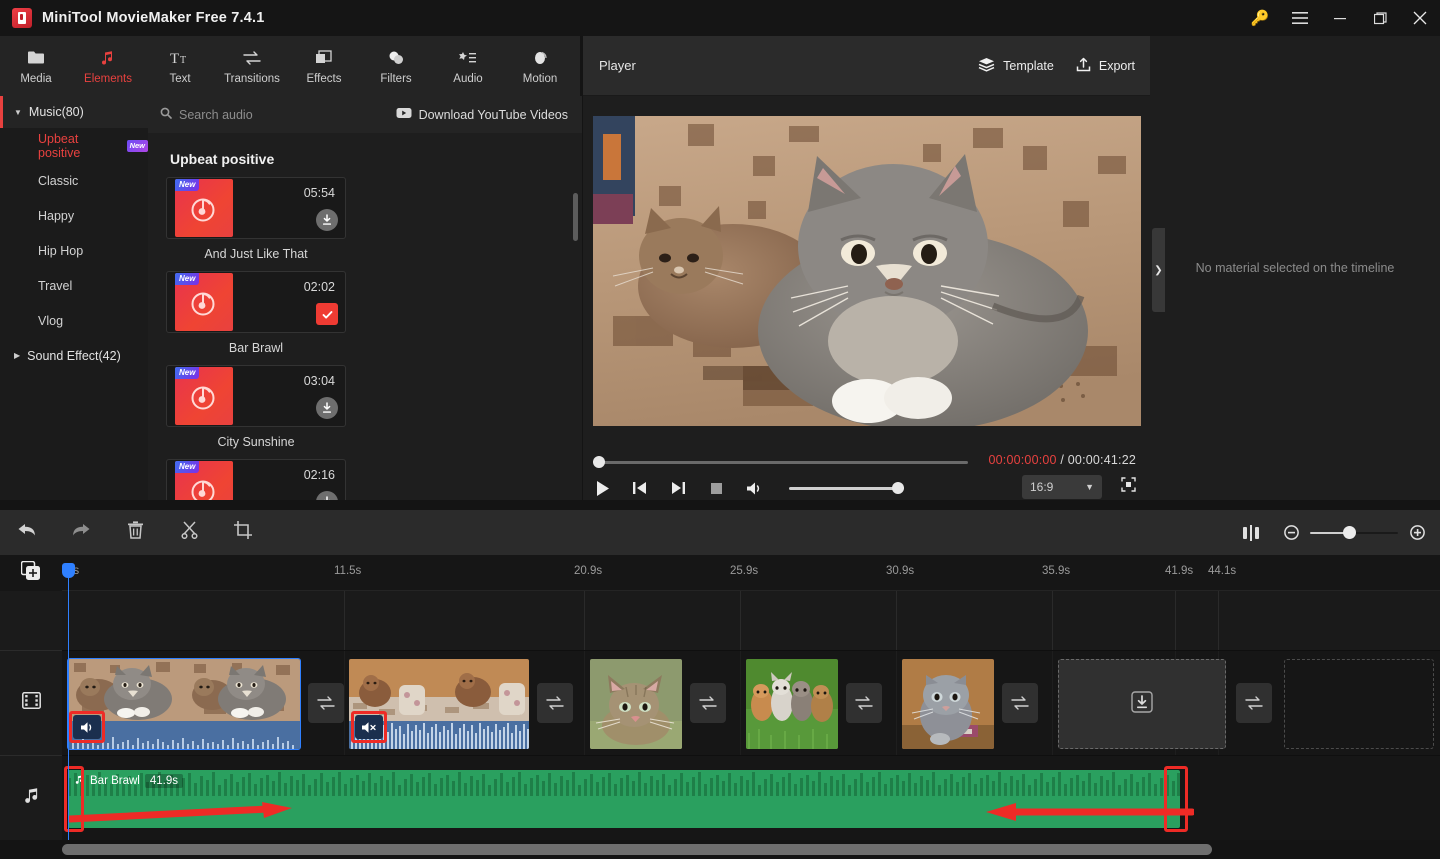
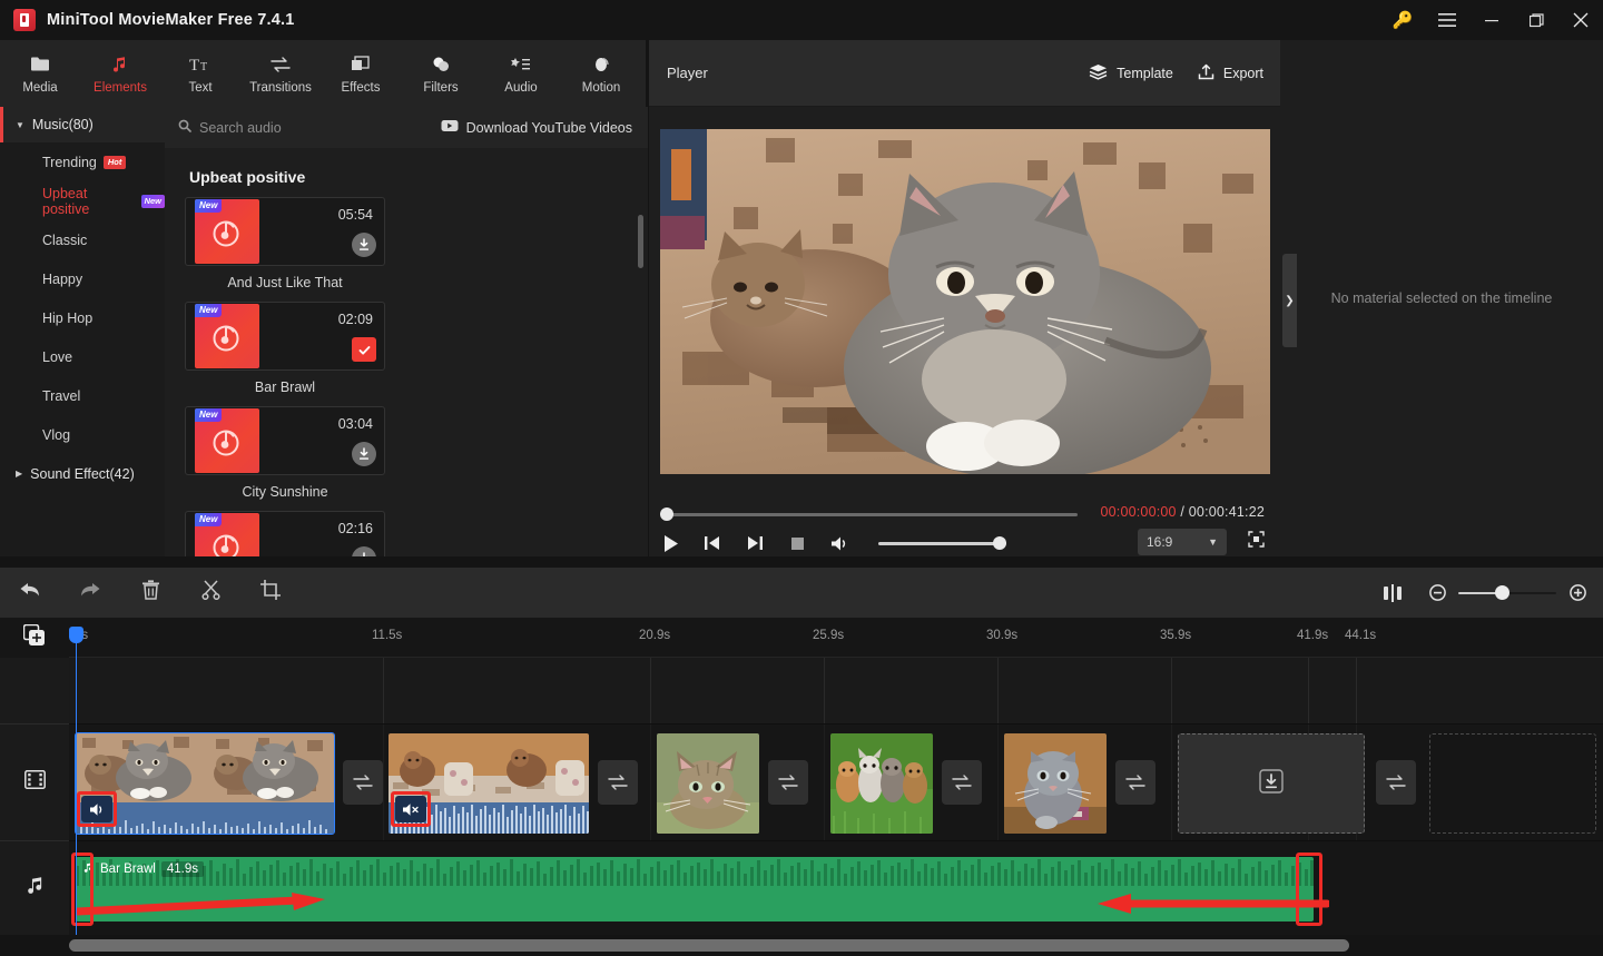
  MiniTool MovieMaker Free 7.4.1
  🔑
  Media
  Elements
  T
  T
  Text
  Transitions
  Effects
  Filters
  Audio
  Motion
  ▼
  Music(80)
+ Trending
+ Hot
  Upbeat positive
  New
  Classic
  Happy
  Hip Hop
+ Love
  Travel
  Vlog
  ▶
  Sound Effect(42)
  Search audio
  Download YouTube Videos
  Upbeat positive
  New
  05:54
  And Just Like That
  New
- 02:02
+ 02:09
  Bar Brawl
  New
  03:04
  City Sunshine
  New
  02:16
  Player
  Template
  Export
  00:00:00:00 / 00:00:41:22
  16:9
  ▼
  No material selected on the timeline
  ❯
  11.5s
  20.9s
  25.9s
  30.9s
  35.9s
  41.9s
  44.1s
  Bar Brawl
  41.9s
